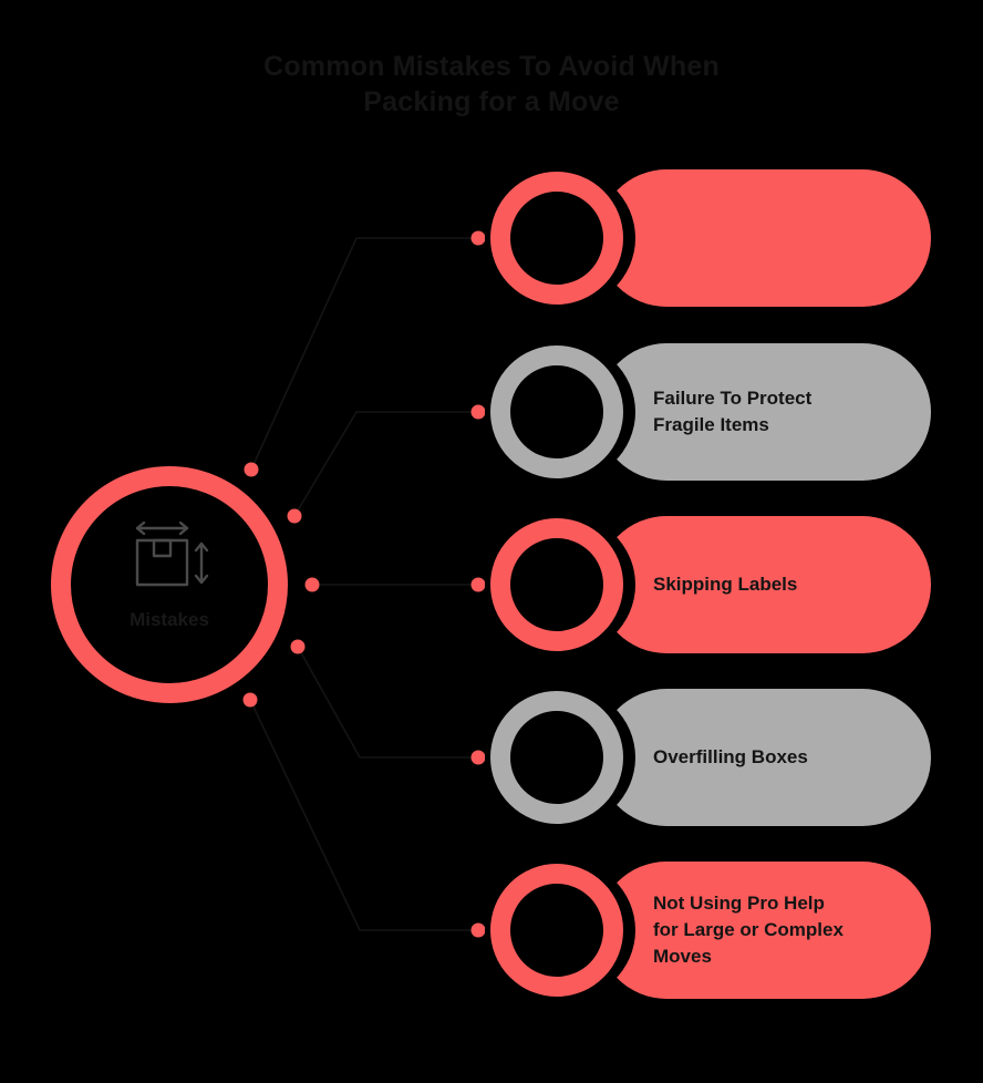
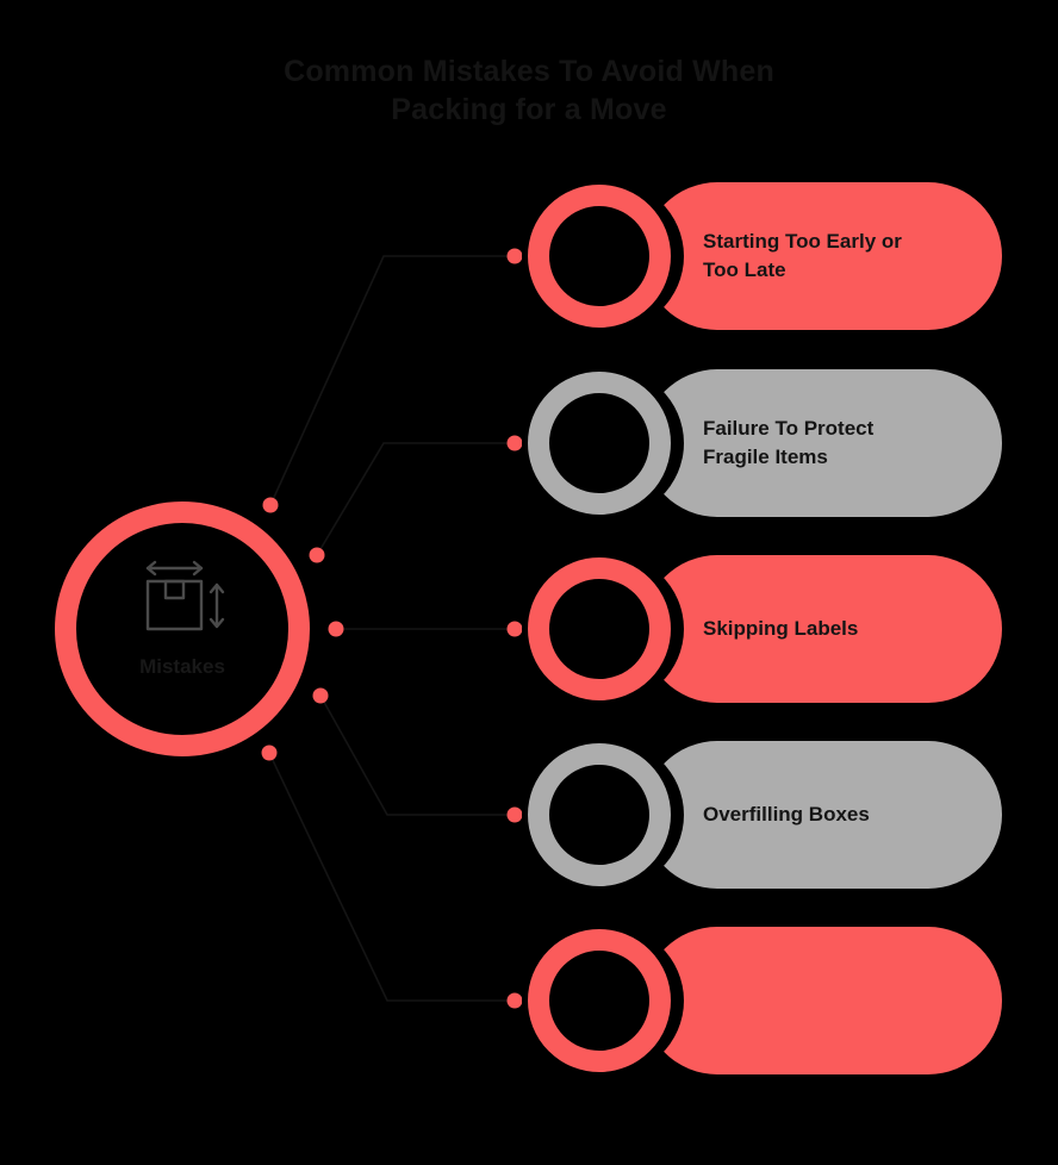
  Mistakes
+ Starting Too Early or
+ Too Late
  Failure To Protect
  Fragile Items
  Skipping Labels
  Overfilling Boxes
- Not Using Pro Help
- for Large or Complex
- Moves
